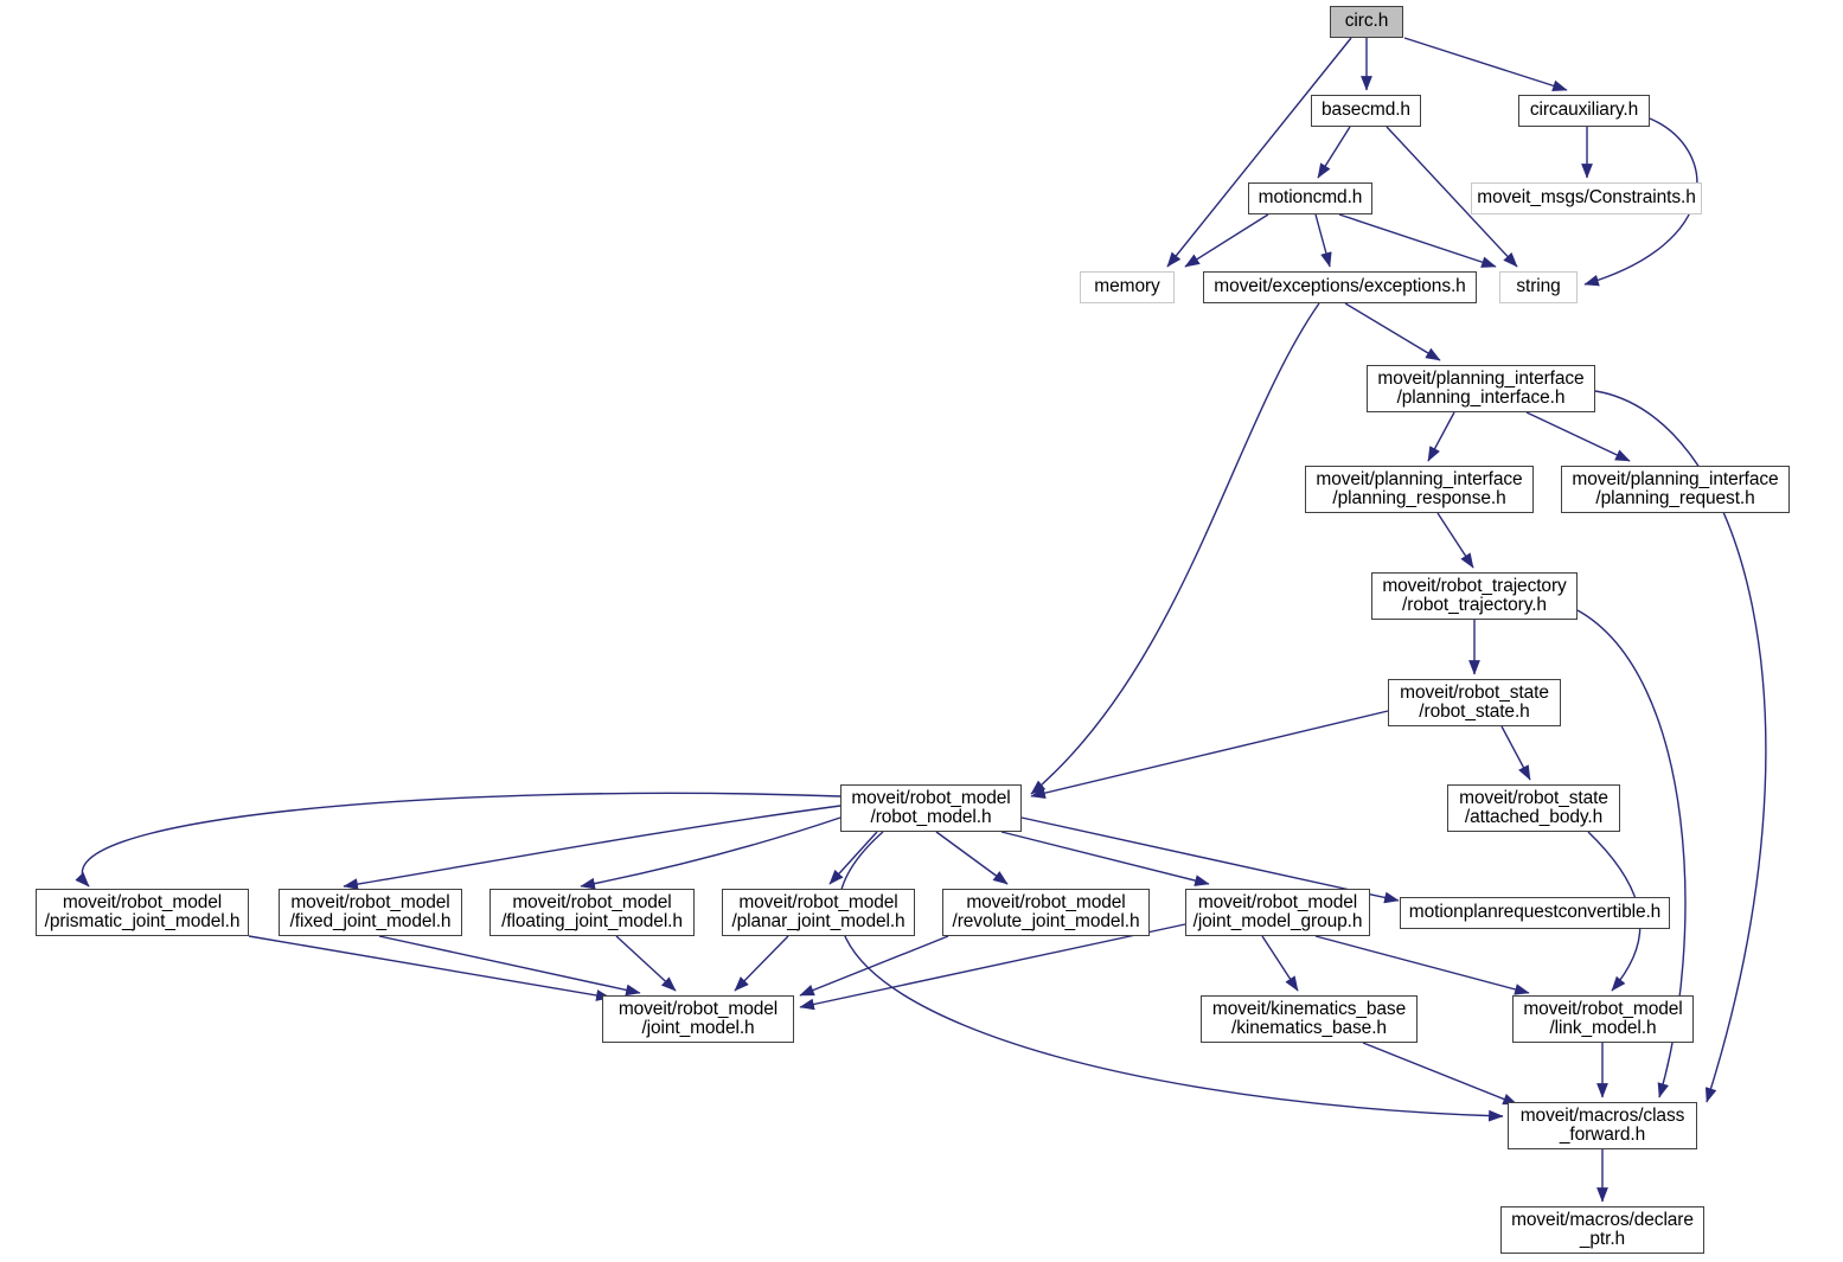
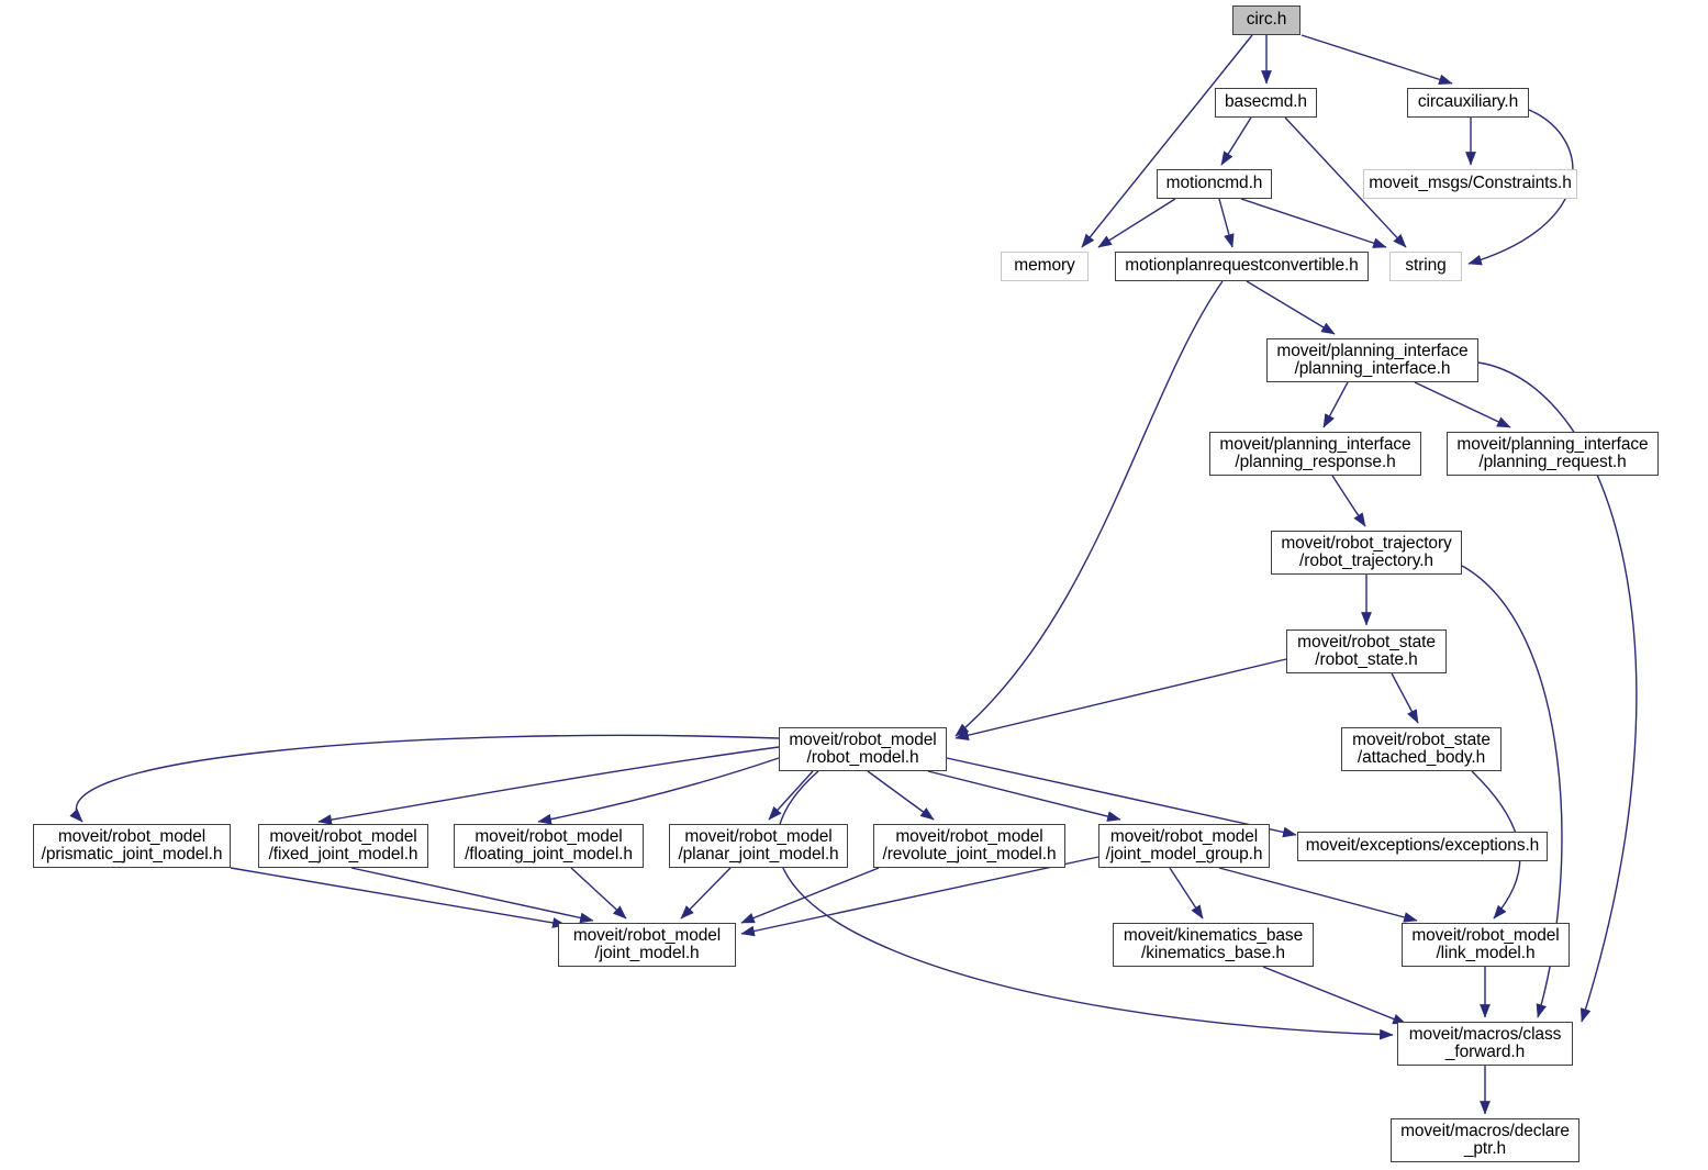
  circ.h
  basecmd.h
  circauxiliary.h
  motioncmd.h
  moveit_msgs/Constraints.h
  memory
- moveit/exceptions/exceptions.h
+ motionplanrequestconvertible.h
  string
  moveit/planning_interface
  /planning_interface.h
  moveit/planning_interface
  /planning_response.h
  moveit/planning_interface
  /planning_request.h
  moveit/robot_trajectory
  /robot_trajectory.h
  moveit/robot_state
  /robot_state.h
  moveit/robot_state
  /attached_body.h
  moveit/robot_model
  /robot_model.h
  moveit/robot_model
  /prismatic_joint_model.h
  moveit/robot_model
  /fixed_joint_model.h
  moveit/robot_model
  /floating_joint_model.h
  moveit/robot_model
  /planar_joint_model.h
  moveit/robot_model
  /revolute_joint_model.h
  moveit/robot_model
  /joint_model_group.h
- motionplanrequestconvertible.h
+ moveit/exceptions/exceptions.h
  moveit/robot_model
  /joint_model.h
  moveit/kinematics_base
  /kinematics_base.h
  moveit/robot_model
  /link_model.h
  moveit/macros/class
  _forward.h
  moveit/macros/declare
  _ptr.h
